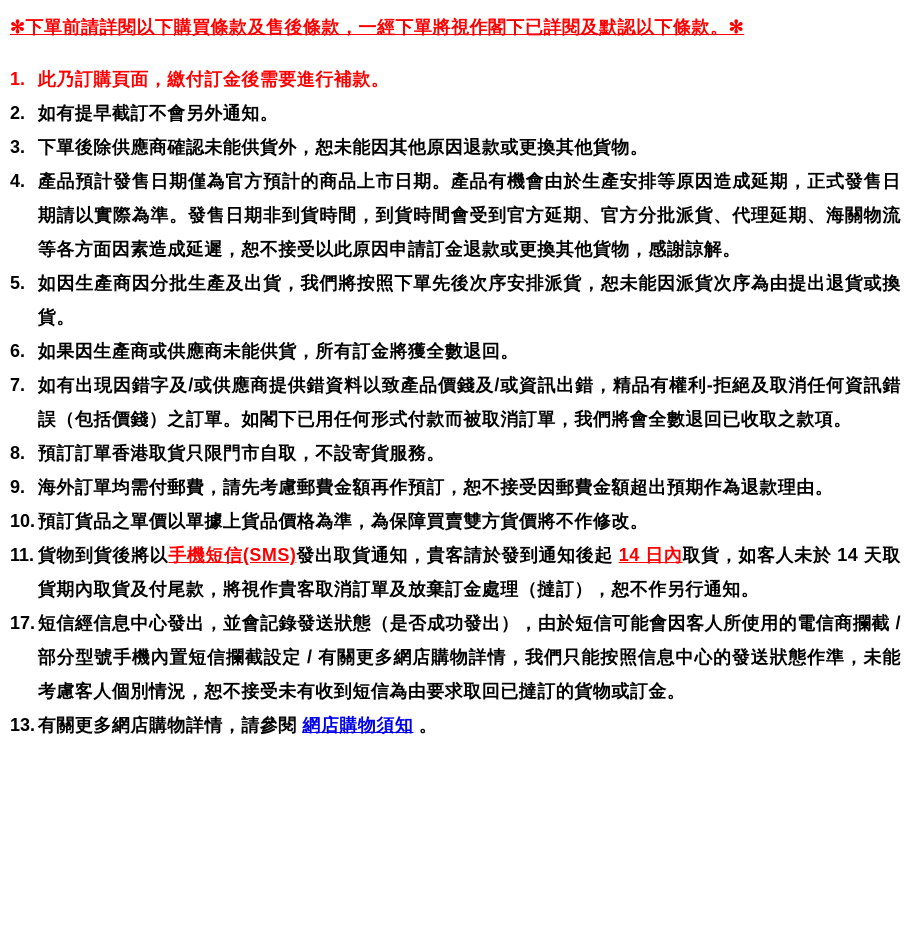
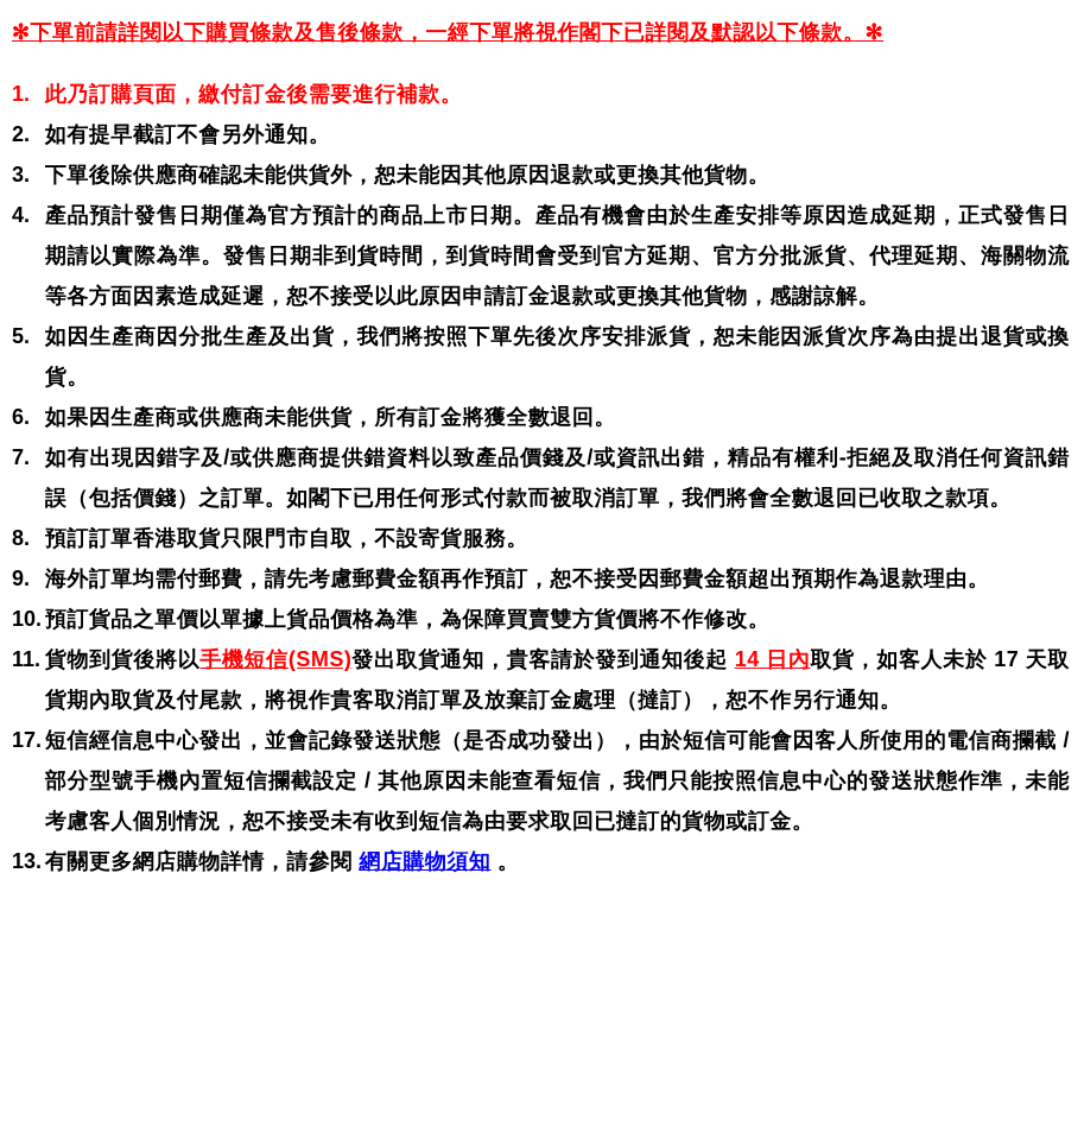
  ✻下單前請詳閱以下購買條款及售後條款，一經下單將視作閣下已詳閱及默認以下條款。✻
  1.
  此乃訂購頁面，繳付訂金後需要進行補款。
  2.
  如有提早截訂不會另外通知。
  3.
  下單後除供應商確認未能供貨外，恕未能因其他原因退款或更換其他貨物。
  4.
  產品預計發售日期僅為官方預計的商品上市日期。產品有機會由於生產安排等原因造成延期，正式發售日期請以實際為準。發售日期非到貨時間，到貨時間會受到官方延期、官方分批派貨、代理延期、海關物流等各方面因素造成延遲，恕不接受以此原因申請訂金退款或更換其他貨物，感謝諒解。
  5.
  如因生產商因分批生產及出貨，我們將按照下單先後次序安排派貨，恕未能因派貨次序為由提出退貨或換貨。
  6.
  如果因生產商或供應商未能供貨，所有訂金將獲全數退回。
  7.
  如有出現因錯字及/或供應商提供錯資料以致產品價錢及/或資訊出錯，精品有權利-拒絕及取消任何資訊錯誤（包括價錢）之訂單。如閣下已用任何形式付款而被取消訂單，我們將會全數退回已收取之款項。
  8.
  預訂訂單香港取貨只限門市自取，不設寄貨服務。
  9.
  海外訂單均需付郵費，請先考慮郵費金額再作預訂，恕不接受因郵費金額超出預期作為退款理由。
  10.
  預訂貨品之單價以單據上貨品價格為準，為保障買賣雙方貨價將不作修改。
  11.
- 貨物到貨後將以手機短信(SMS)發出取貨通知，貴客請於發到通知後起 14 日內取貨，如客人未於 14 天取貨期內取貨及付尾款，將視作貴客取消訂單及放棄訂金處理（撻訂），恕不作另行通知。
+ 貨物到貨後將以手機短信(SMS)發出取貨通知，貴客請於發到通知後起 14 日內取貨，如客人未於 17 天取貨期內取貨及付尾款，將視作貴客取消訂單及放棄訂金處理（撻訂），恕不作另行通知。
  17.
- 短信經信息中心發出，並會記錄發送狀態（是否成功發出），由於短信可能會因客人所使用的電信商攔截 / 部分型號手機內置短信攔截設定 / 有關更多網店購物詳情，我們只能按照信息中心的發送狀態作準，未能考慮客人個別情況，恕不接受未有收到短信為由要求取回已撻訂的貨物或訂金。
+ 短信經信息中心發出，並會記錄發送狀態（是否成功發出），由於短信可能會因客人所使用的電信商攔截 / 部分型號手機內置短信攔截設定 / 其他原因未能查看短信，我們只能按照信息中心的發送狀態作準，未能考慮客人個別情況，恕不接受未有收到短信為由要求取回已撻訂的貨物或訂金。
  13.
  有關更多網店購物詳情，請參閱 網店購物須知 。
